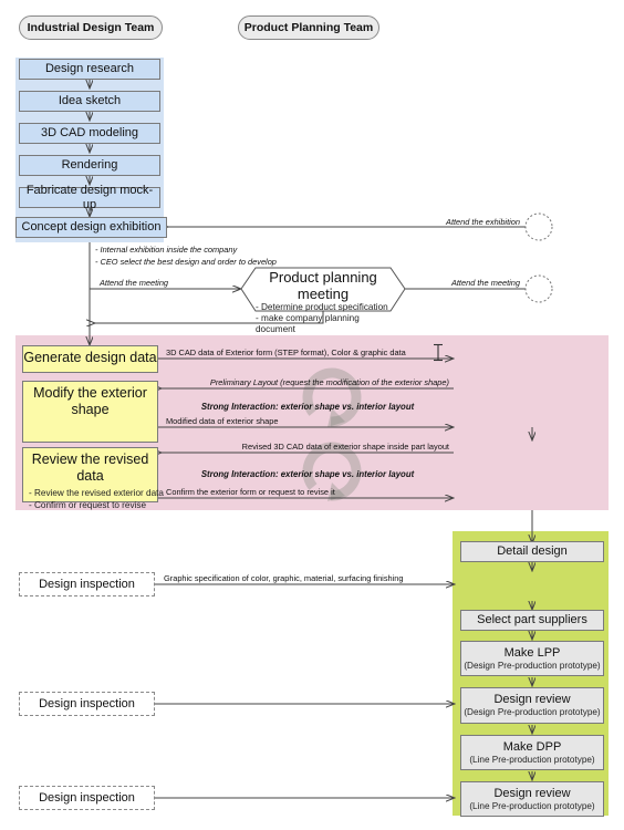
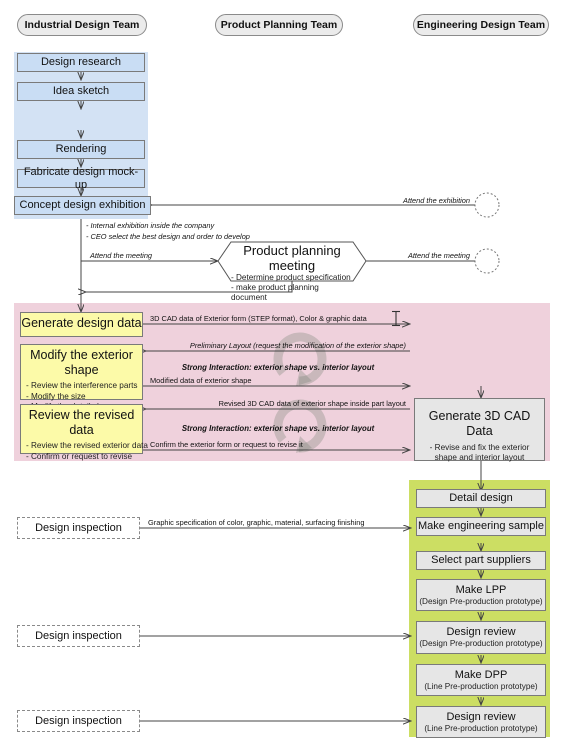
  Industrial Design Team
  Product Planning Team
+ Engineering Design Team
  Design research
  Idea sketch
- 3D CAD modeling
  Rendering
  Fabricate design mock-up
  Concept design exhibition
  - Internal exhibition inside the company
  - CEO select the best design and order to develop
  Attend the exhibition
  Attend the meeting
  Attend the meeting
  Product planning meeting
  - Determine product specification
- - make company planning document
+ - make product planning document
  Generate design data
  Modify the exterior shape
+ - Review the interference parts
+ - Modify the size
  Review the revised data
  - Review the revised exterior data
  - Confirm or request to revise
+ Generate 3D CAD Data
+ - Revise and fix the exterior
+ shape and interior layout
  3D CAD data of Exterior form (STEP format), Color & graphic data
  Preliminary Layout (request the modification of the exterior shape)
  Strong Interaction: exterior shape vs. interior layout
  Modified data of exterior shape
  Revised 3D CAD data of exterior shape inside part layout
  Strong Interaction: exterior shape vs. interior layout
  Confirm the exterior form or request to revise it
  Detail design
+ Make engineering sample
  Select part suppliers
  Make LPP
  (Design Pre-production prototype)
  Design review
  (Design Pre-production prototype)
  Make DPP
  (Line Pre-production prototype)
  Design review
  (Line Pre-production prototype)
  Design inspection
  Graphic specification of color, graphic, material, surfacing finishing
  Design inspection
  Design inspection
